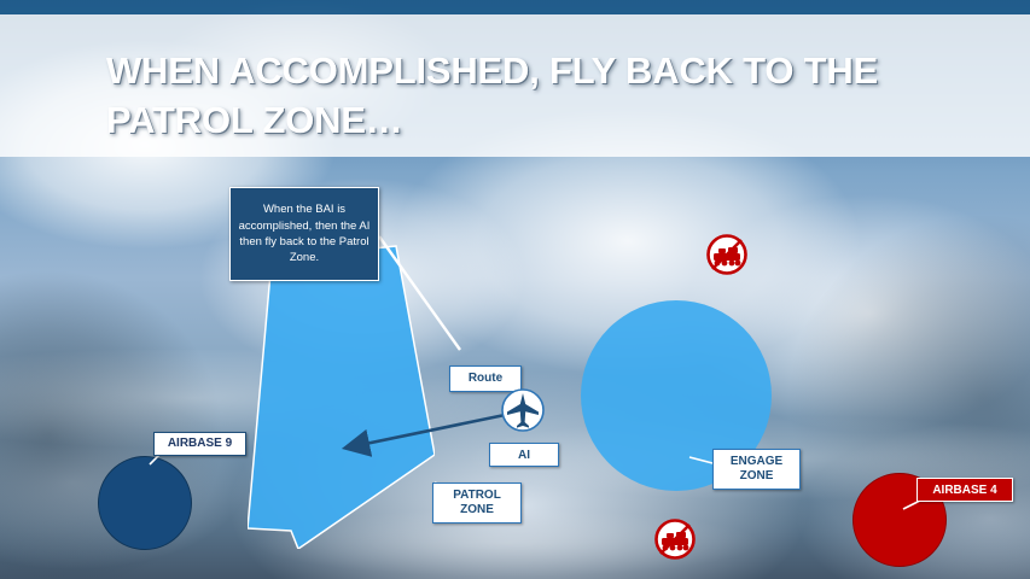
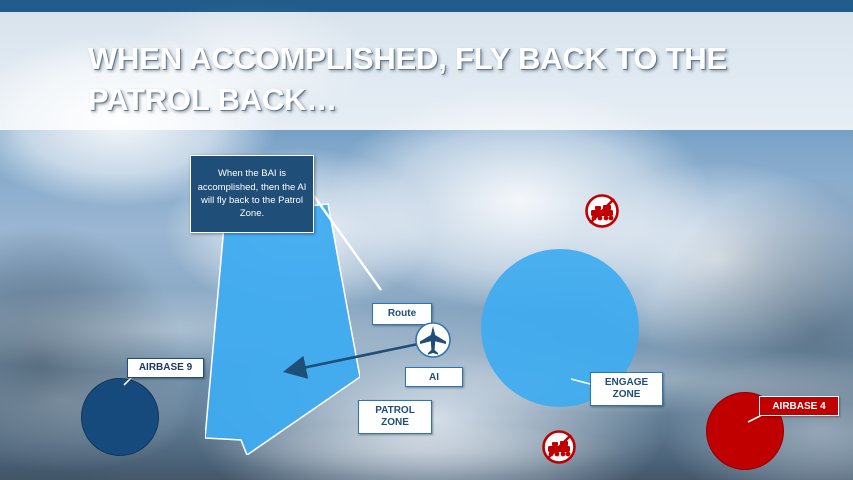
- WHEN ACCOMPLISHED, FLY BACK TO THE PATROL ZONE…
+ WHEN ACCOMPLISHED, FLY BACK TO THE PATROL BACK…
- When the BAI is accomplished, then the AI then fly back to the Patrol Zone.
+ When the BAI is accomplished, then the AI will fly back to the Patrol Zone.
  Route
  AI
  PATROL
  ZONE
  ENGAGE
  ZONE
  AIRBASE 9
  AIRBASE 4
